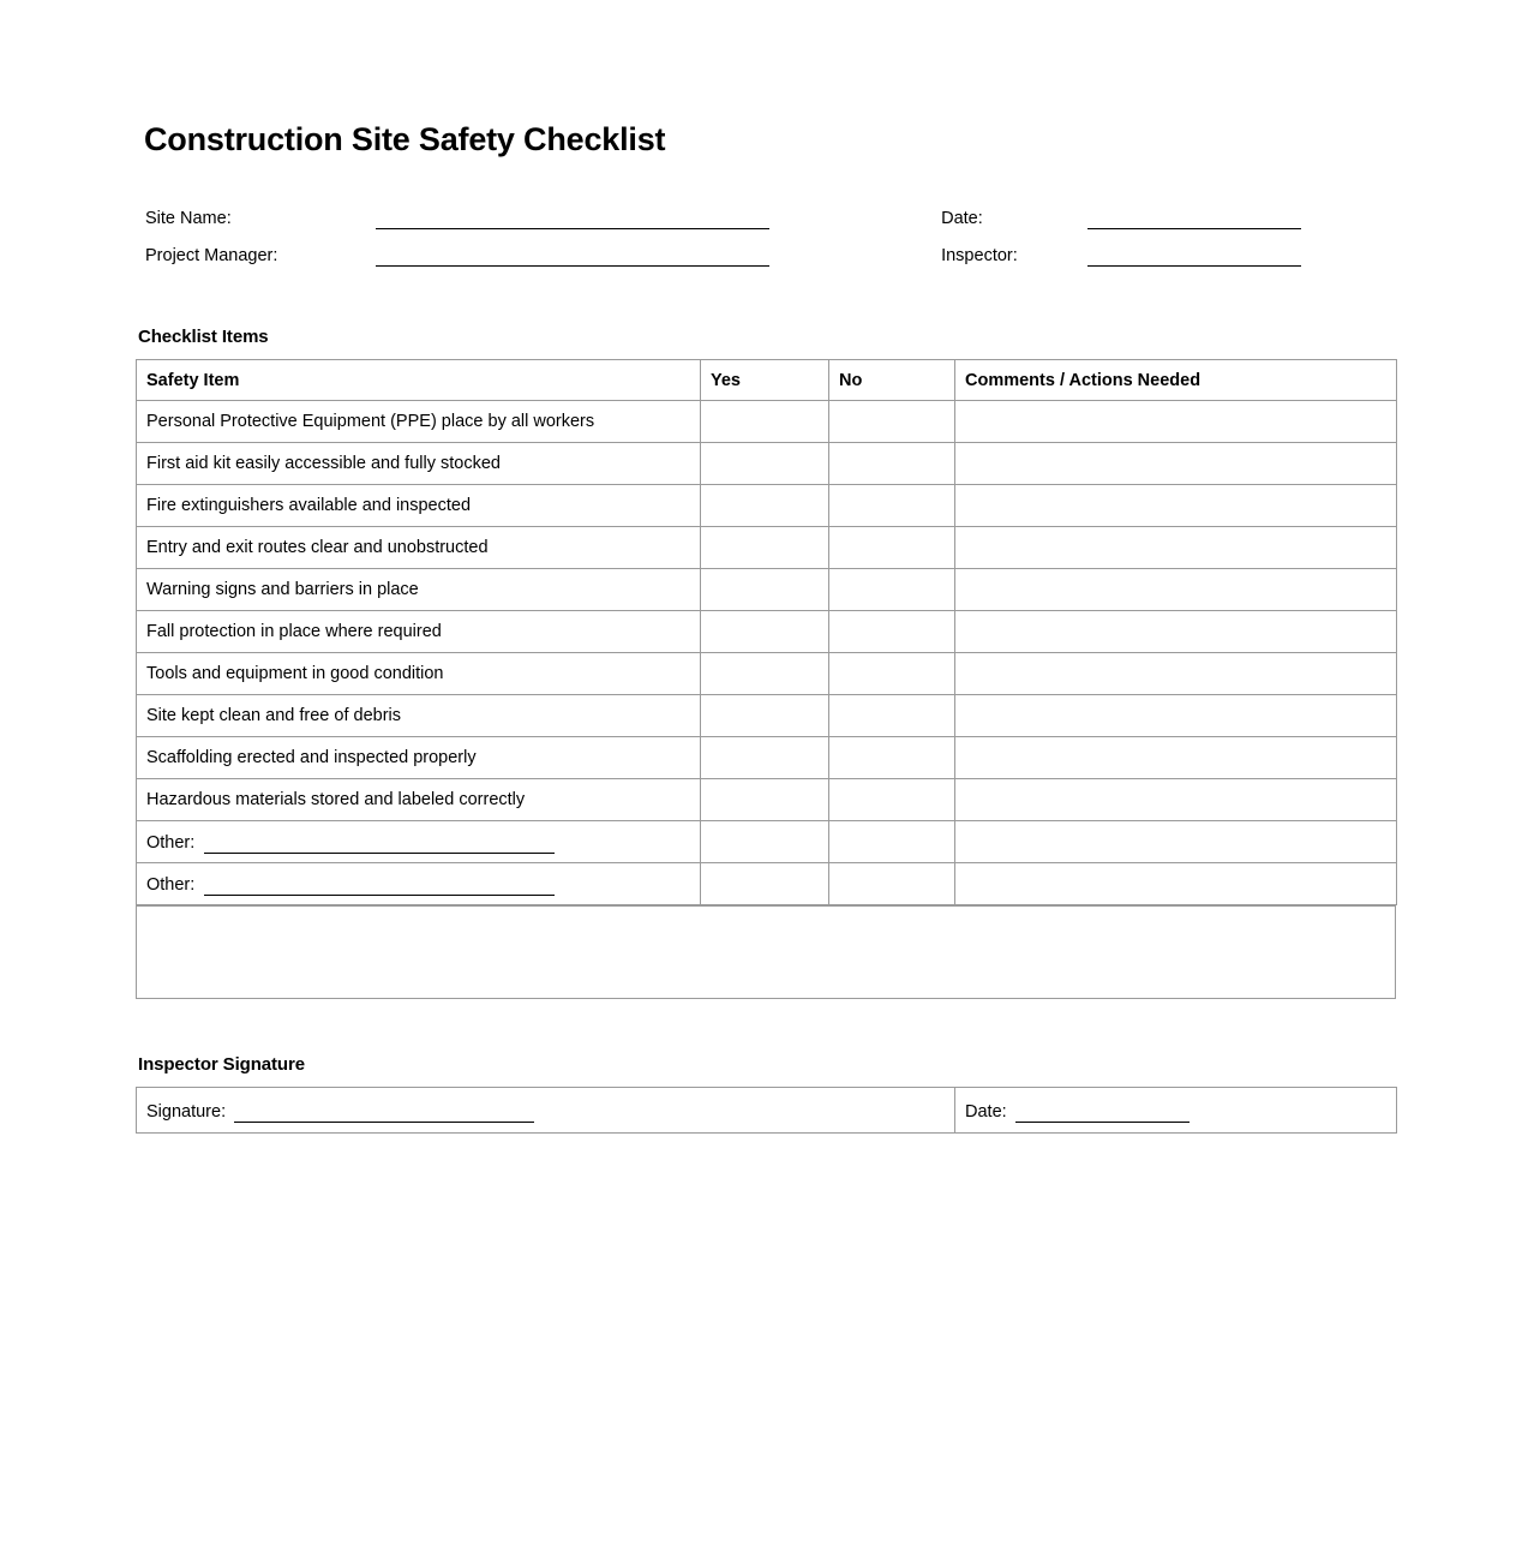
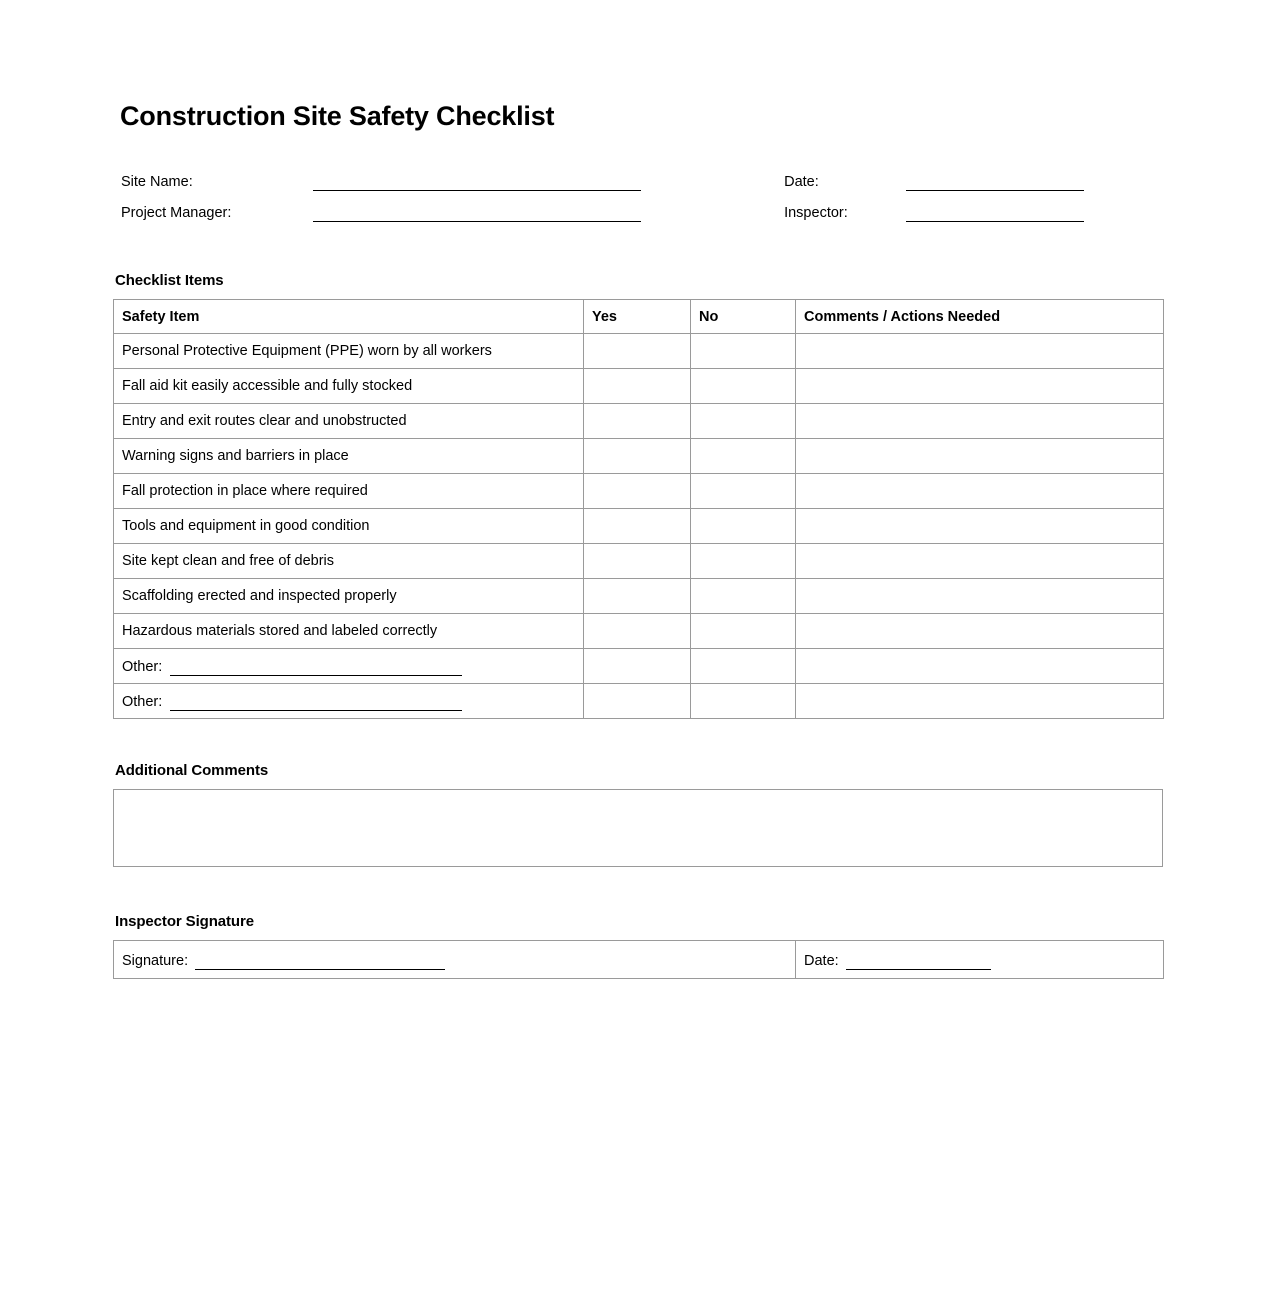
  Construction Site Safety Checklist
  Site Name:
  Date:
  Project Manager:
  Inspector:
  Checklist Items
  Safety Item	Yes	No	Comments / Actions Needed
- Personal Protective Equipment (PPE) place by all workers
+ Personal Protective Equipment (PPE) worn by all workers
- First aid kit easily accessible and fully stocked
+ Fall aid kit easily accessible and fully stocked
- Fire extinguishers available and inspected
  Entry and exit routes clear and unobstructed
  Warning signs and barriers in place
  Fall protection in place where required
  Tools and equipment in good condition
  Site kept clean and free of debris
  Scaffolding erected and inspected properly
  Hazardous materials stored and labeled correctly
  Other:
  Other:
+ Additional Comments
  Inspector Signature
  Signature:	Date:
